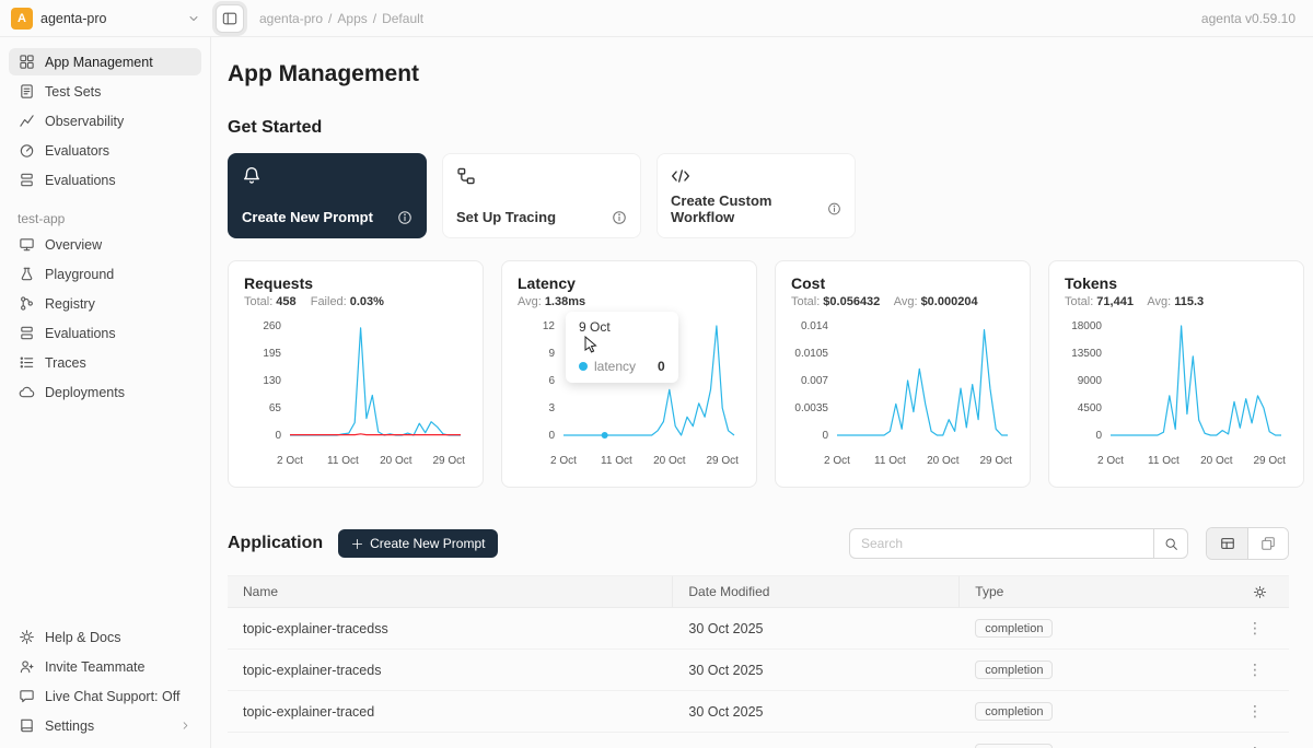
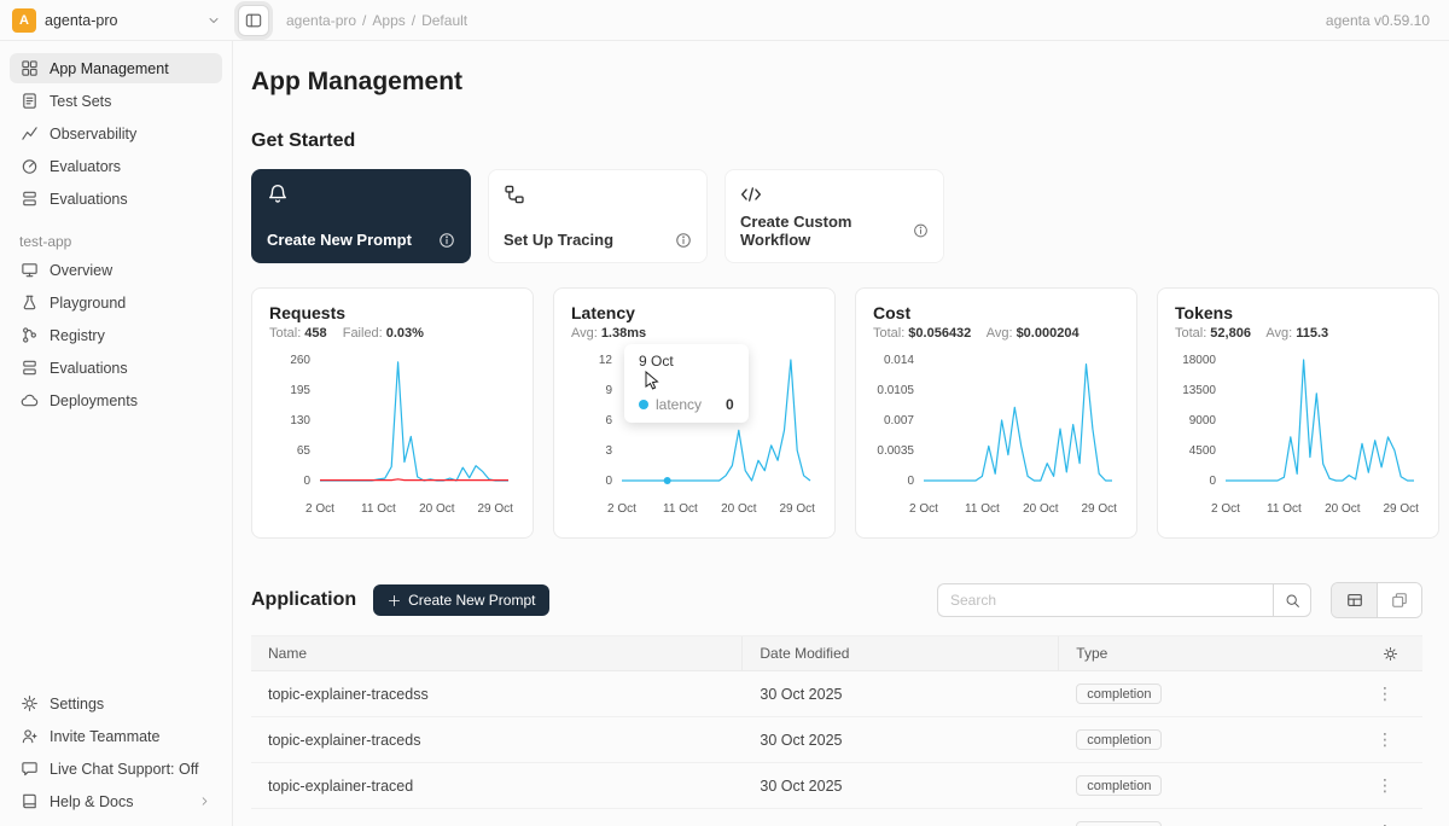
  A
  agenta-pro
  agenta-pro
  /
  Apps
  /
  Default
  agenta v0.59.10
  App Management
  Test Sets
  Observability
  Evaluators
  Evaluations
  test-app
  Overview
  Playground
  Registry
  Evaluations
- Traces
  Deployments
- Help & Docs
+ Settings
  Invite Teammate
  Live Chat Support: Off
- Settings
+ Help & Docs
  App Management
  Get Started
  Create New Prompt
  Set Up Tracing
  Create Custom Workflow
  Requests
  Total: 458 Failed: 0.03%
  0
  65
  130
  195
  260
  2 Oct
  11 Oct
  20 Oct
  29 Oct
  Latency
  Avg: 1.38ms
  0
  3
  6
  9
  12
  2 Oct
  11 Oct
  20 Oct
  29 Oct
  9 Oct
  latency
  0
  Cost
  Total: $0.056432 Avg: $0.000204
  0
  0.0035
  0.007
  0.0105
  0.014
  2 Oct
  11 Oct
  20 Oct
  29 Oct
  Tokens
- Total: 71,441 Avg: 115.3
+ Total: 52,806 Avg: 115.3
  0
  4500
  9000
  13500
  18000
  2 Oct
  11 Oct
  20 Oct
  29 Oct
  Application
  Create New Prompt
  Search
  Name
  Date Modified
  Type
  topic-explainer-tracedss
  30 Oct 2025
  completion
  ⋮
  topic-explainer-traceds
  30 Oct 2025
  completion
  ⋮
  topic-explainer-traced
  30 Oct 2025
  completion
  ⋮
